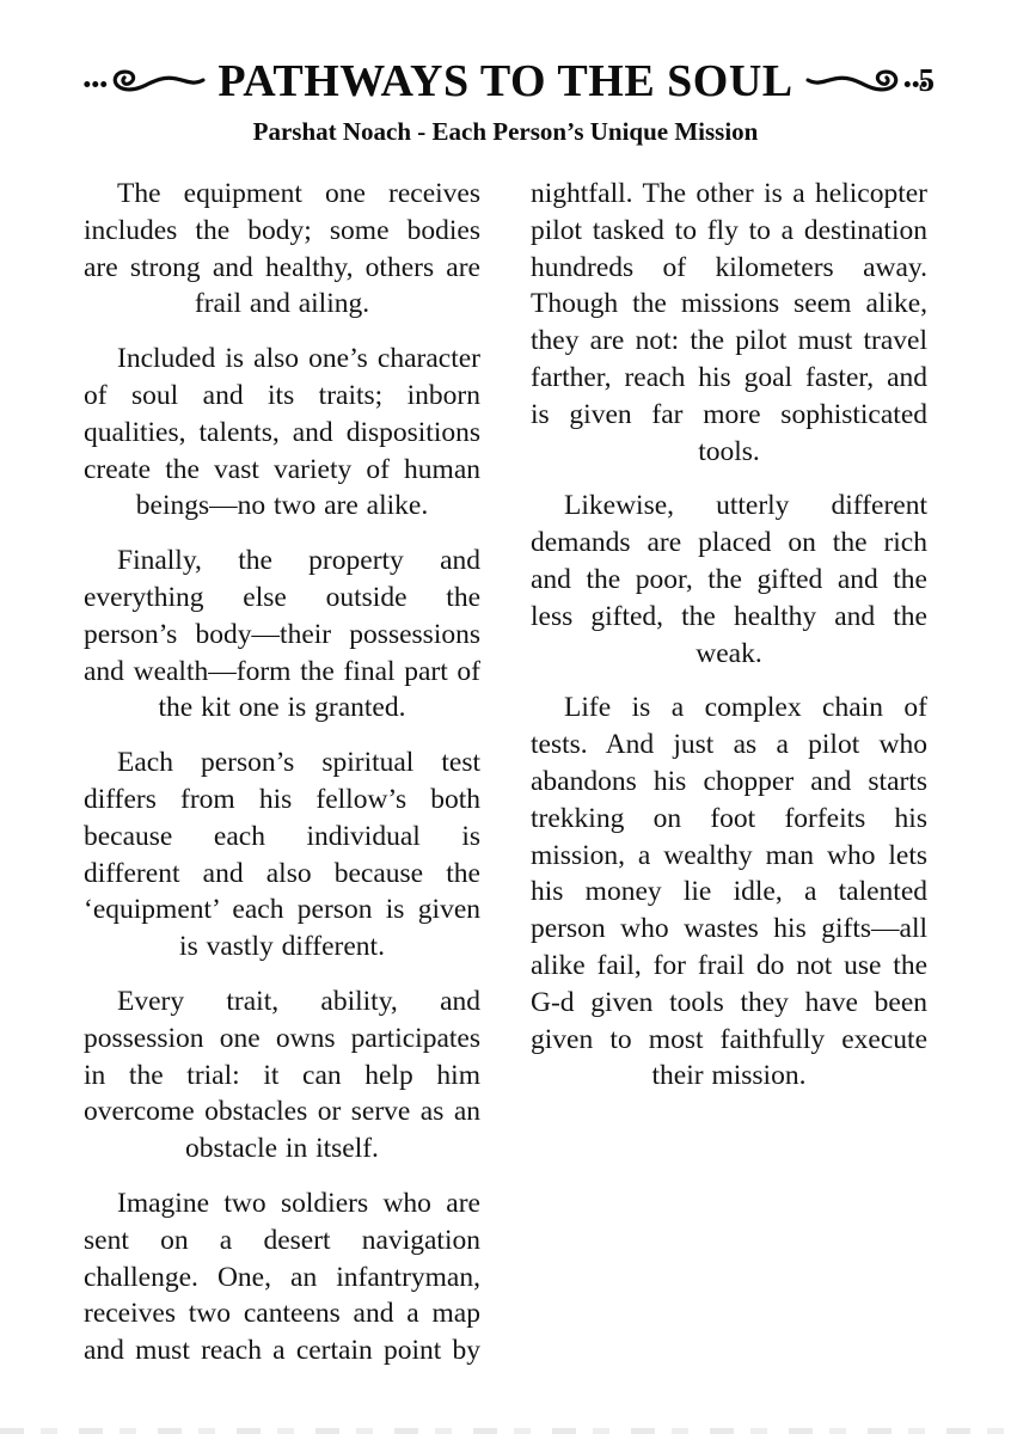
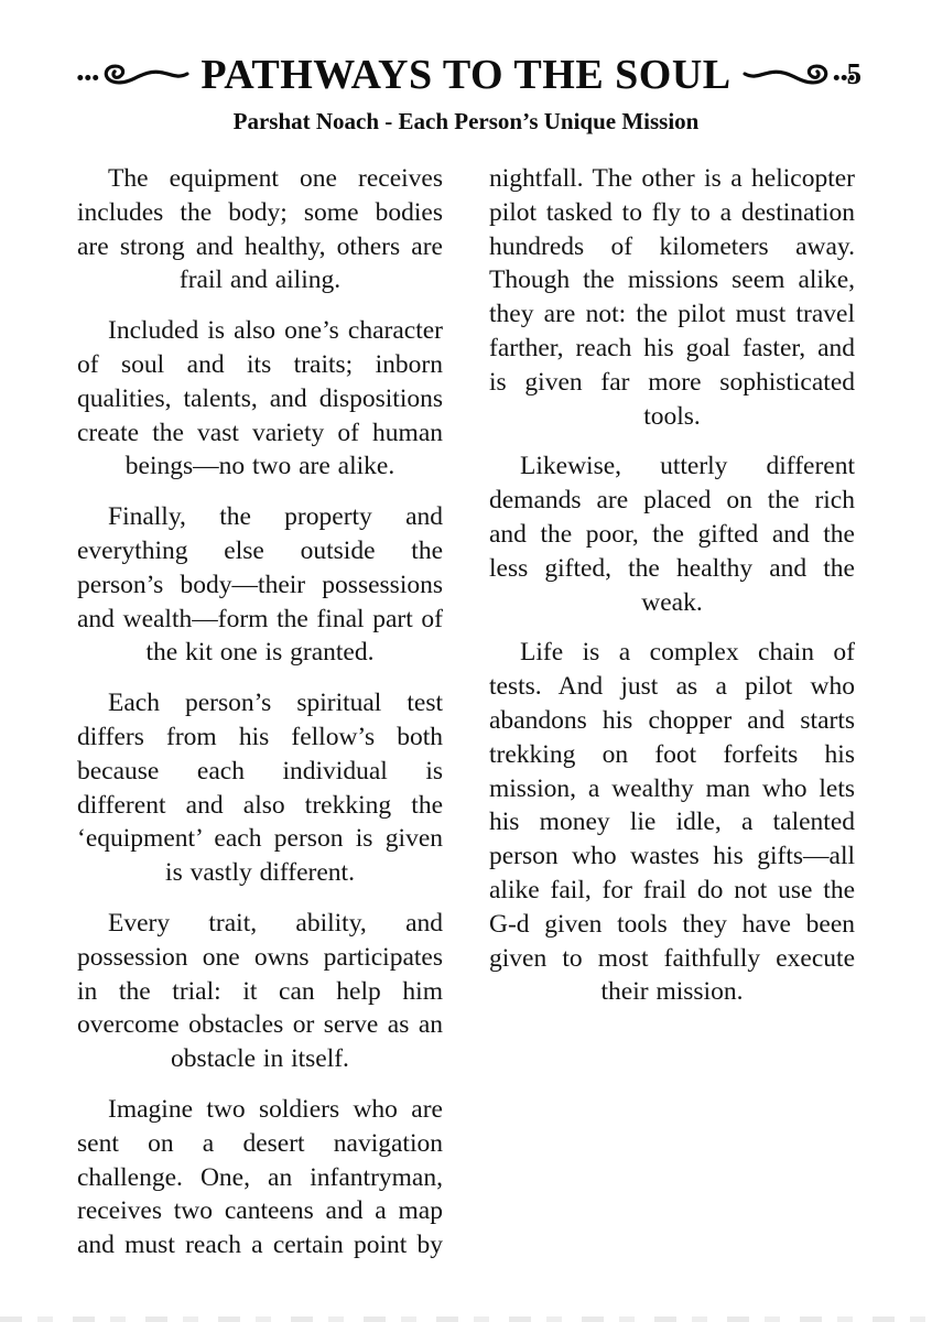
  PATHWAYS TO THE SOUL
  5
  Parshat Noach - Each Person’s Unique Mission
  The equipment one receives includes the body; some bodies are strong and healthy, others are frail and ailing.
  Included is also one’s character of soul and its traits; inborn qualities, talents, and dispositions create the vast variety of human beings—no two are alike.
  Finally, the property and everything else outside the person’s body—their possessions and wealth—form the final part of the kit one is granted.
- Each person’s spiritual test differs from his fellow’s both because each individual is different and also because the ‘equipment’ each person is given is vastly different.
+ Each person’s spiritual test differs from his fellow’s both because each individual is different and also trekking the ‘equipment’ each person is given is vastly different.
  Every trait, ability, and possession one owns participates in the trial: it can help him overcome obstacles or serve as an obstacle in itself.
  Imagine two soldiers who are sent on a desert navigation challenge. One, an infantryman, receives two canteens and a map and must reach a certain point by
  nightfall. The other is a helicopter pilot tasked to fly to a destination hundreds of kilometers away. Though the missions seem alike, they are not: the pilot must travel farther, reach his goal faster, and is given far more sophisticated tools.
  Likewise, utterly different demands are placed on the rich and the poor, the gifted and the less gifted, the healthy and the weak.
  Life is a complex chain of tests. And just as a pilot who abandons his chopper and starts trekking on foot forfeits his mission, a wealthy man who lets his money lie idle, a talented person who wastes his gifts—all alike fail, for frail do not use the G-d given tools they have been given to most faithfully execute their mission.
